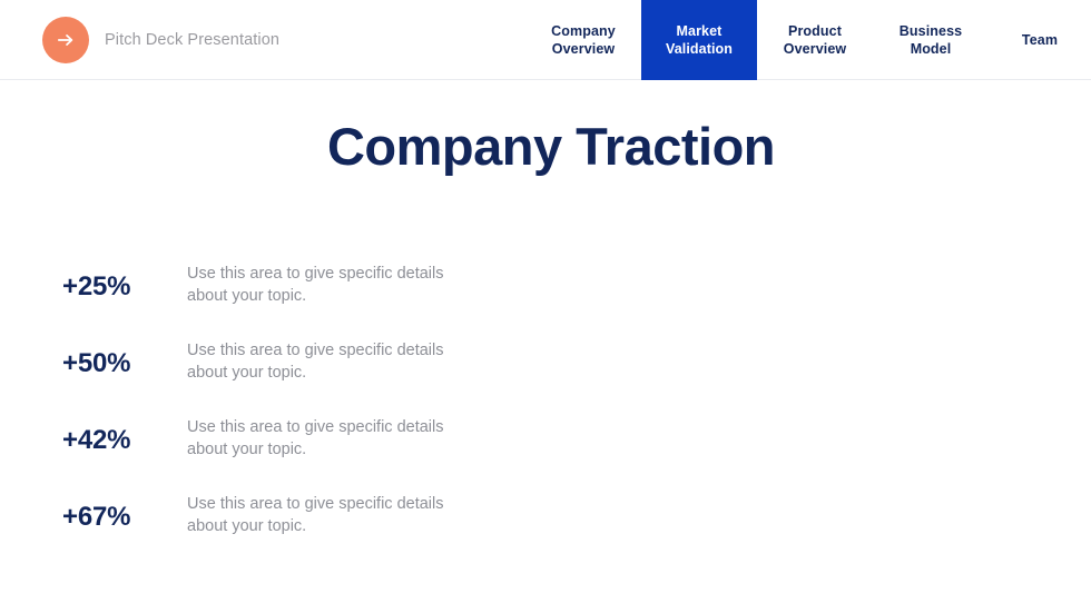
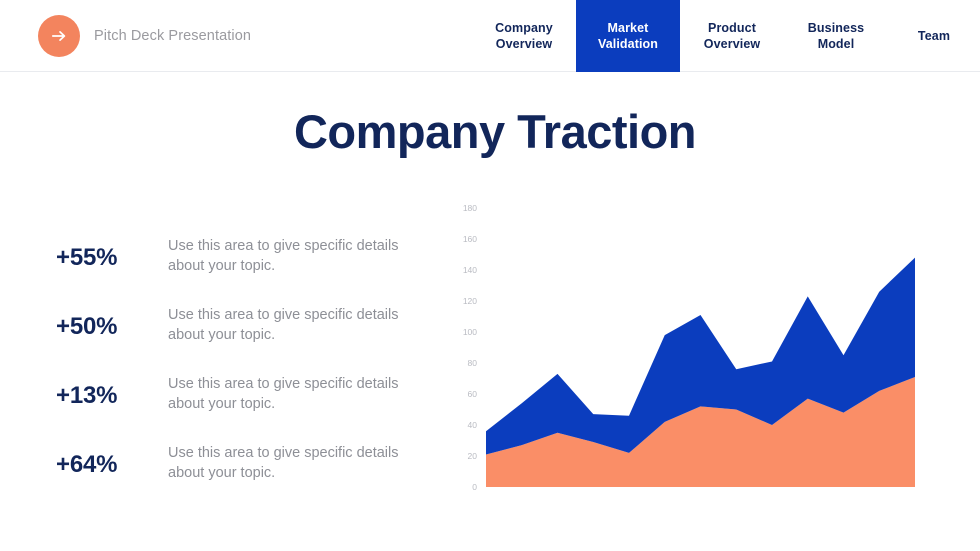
  Pitch Deck Presentation
  Company
  Overview
  Market
  Validation
  Product
  Overview
  Business
  Model
  Team
  Company Traction
- +25%
+ +55%
  Use this area to give specific details about your topic.
  +50%
  Use this area to give specific details about your topic.
- +42%
+ +13%
  Use this area to give specific details about your topic.
- +67%
+ +64%
  Use this area to give specific details about your topic.
+ 0
+ 20
+ 40
+ 60
+ 80
+ 100
+ 120
+ 140
+ 160
+ 180
